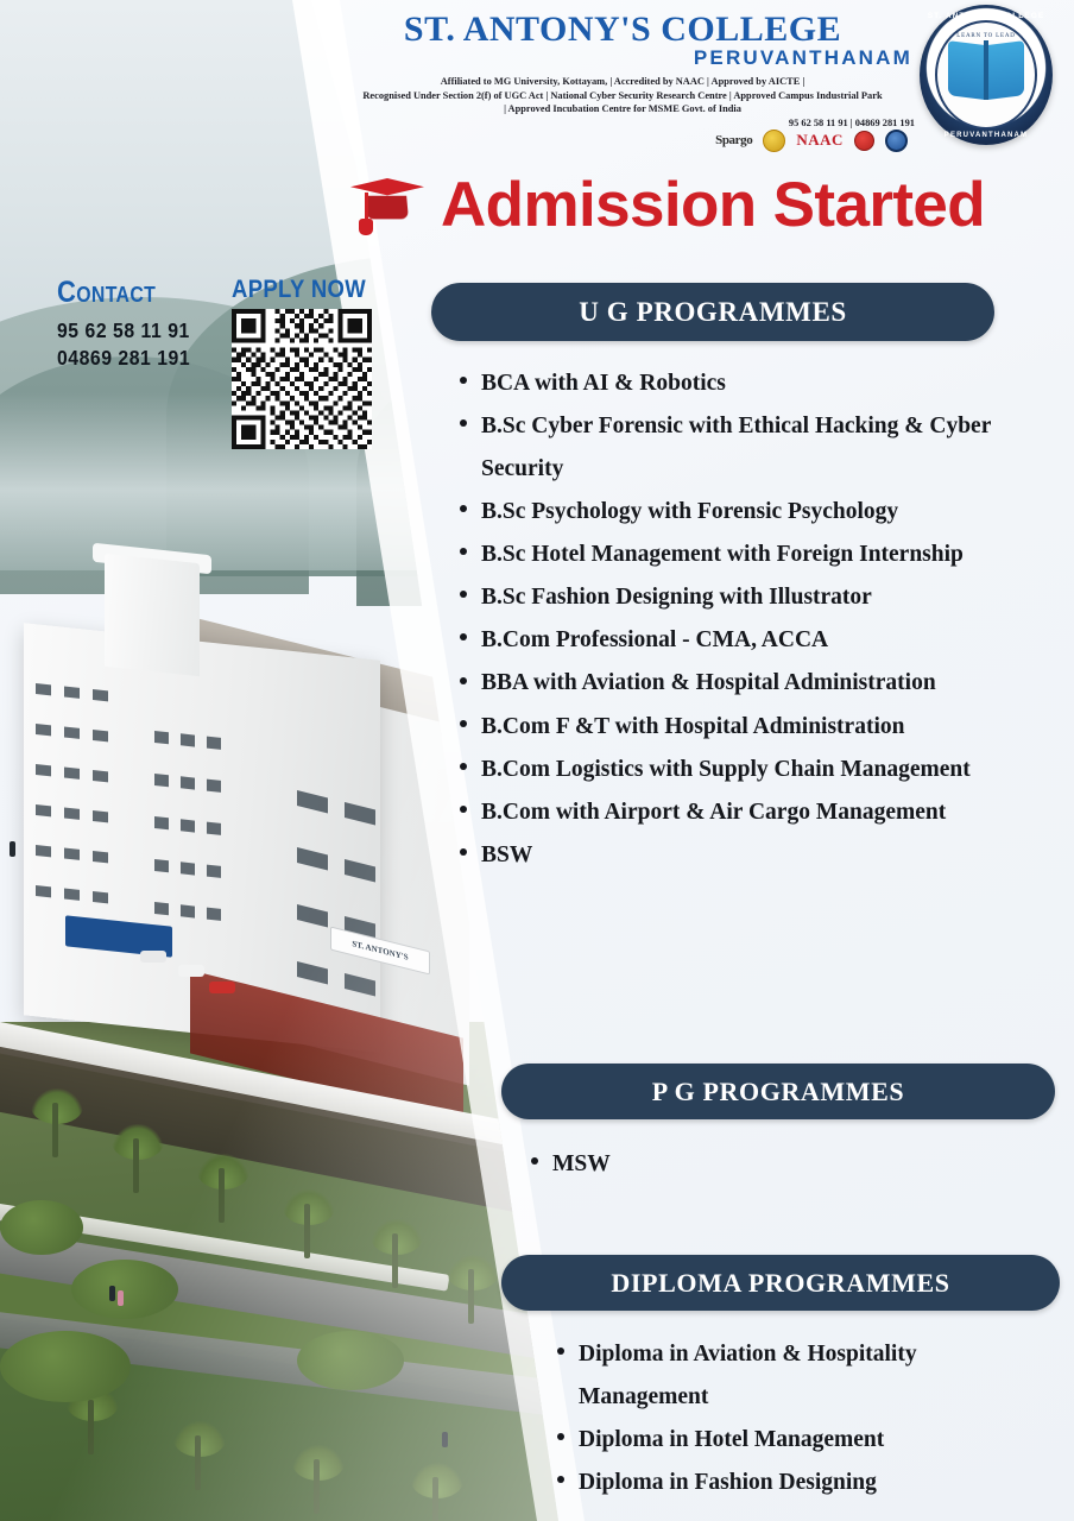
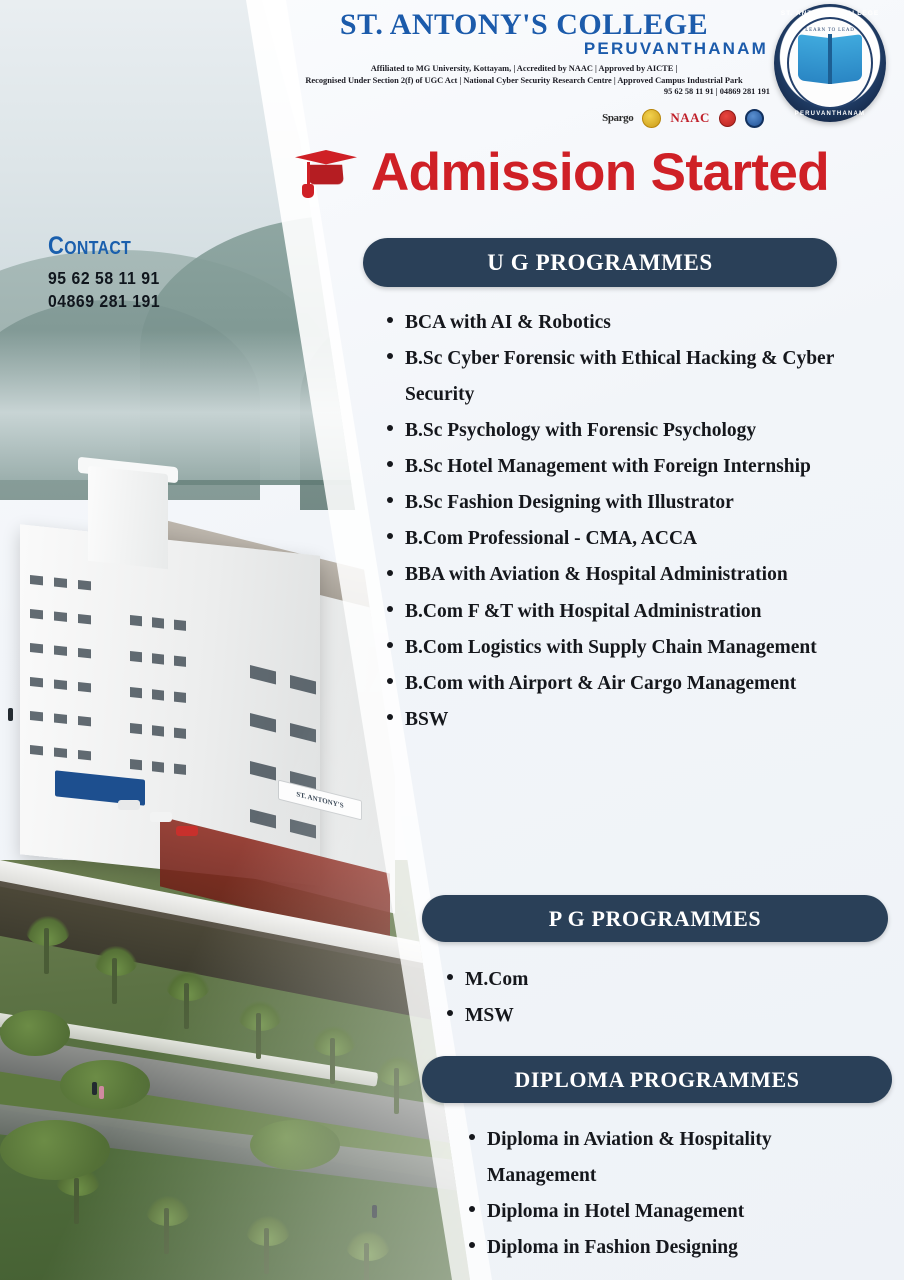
  ST. ANTONY'S COLLEGE
  PERUVANTHANAM
  Affiliated to MG University, Kottayam, | Accredited by NAAC | Approved by AICTE |
  Recognised Under Section 2(f) of UGC Act | National Cyber Security Research Centre | Approved Campus Industrial Park
- | Approved Incubation Centre for MSME Govt. of India
  95 62 58 11 91 | 04869 281 191
  Spargo
  NAAC
  Admission Started
  Contact
  95 62 58 11 91
  04869 281 191
- APPLY NOW
  U G PROGRAMMES
  BCA with AI & Robotics
  B.Sc Cyber Forensic with Ethical Hacking & Cyber Security
  B.Sc Psychology with Forensic Psychology
  B.Sc Hotel Management with Foreign Internship
  B.Sc Fashion Designing with Illustrator
  B.Com Professional - CMA, ACCA
  BBA with Aviation & Hospital Administration
  B.Com F &T with Hospital Administration
  B.Com Logistics with Supply Chain Management
  B.Com with Airport & Air Cargo Management
  BSW
  P G PROGRAMMES
+ M.Com
  MSW
  DIPLOMA PROGRAMMES
  Diploma in Aviation & Hospitality Management
  Diploma in Hotel Management
  Diploma in Fashion Designing
